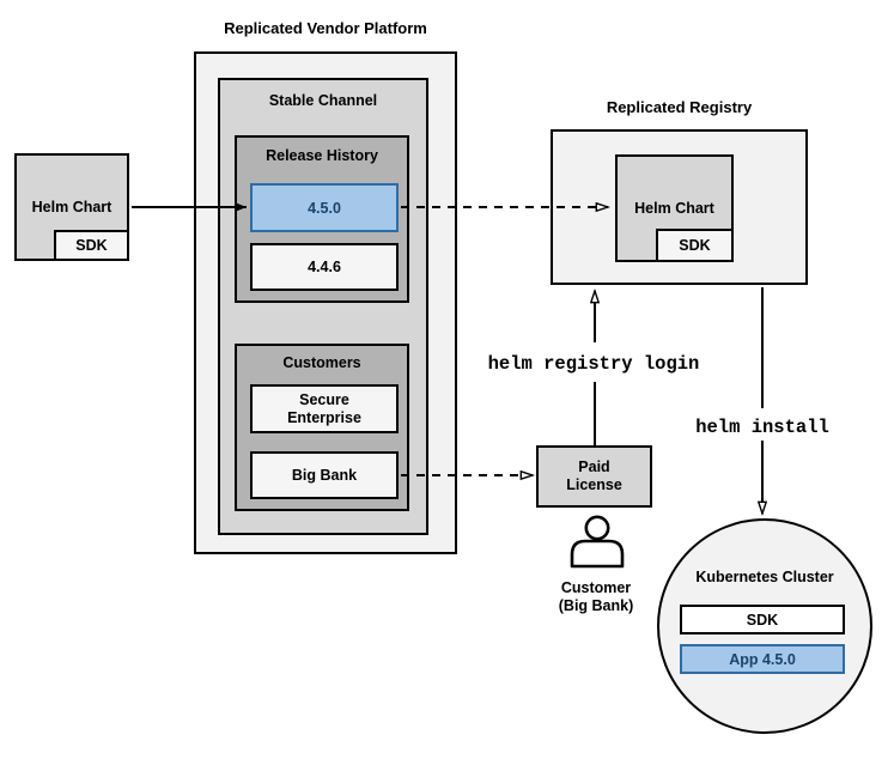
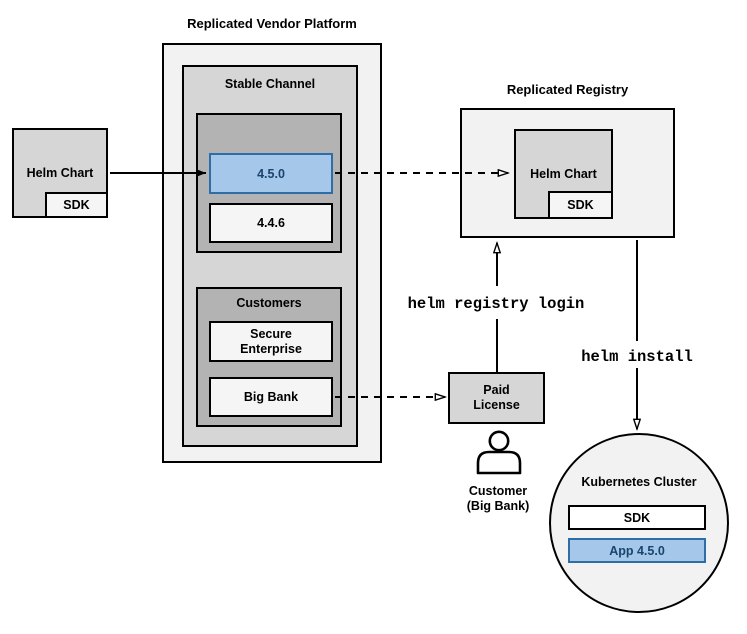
  Replicated Vendor Platform
  Stable Channel
- Release History
  4.5.0
  4.4.6
  Customers
  Secure
  Enterprise
  Big Bank
  Helm Chart
  SDK
  Replicated Registry
  Helm Chart
  SDK
  Paid
  License
  Customer
  (Big Bank)
  helm registry login
  helm install
  Kubernetes Cluster
  SDK
  App 4.5.0
